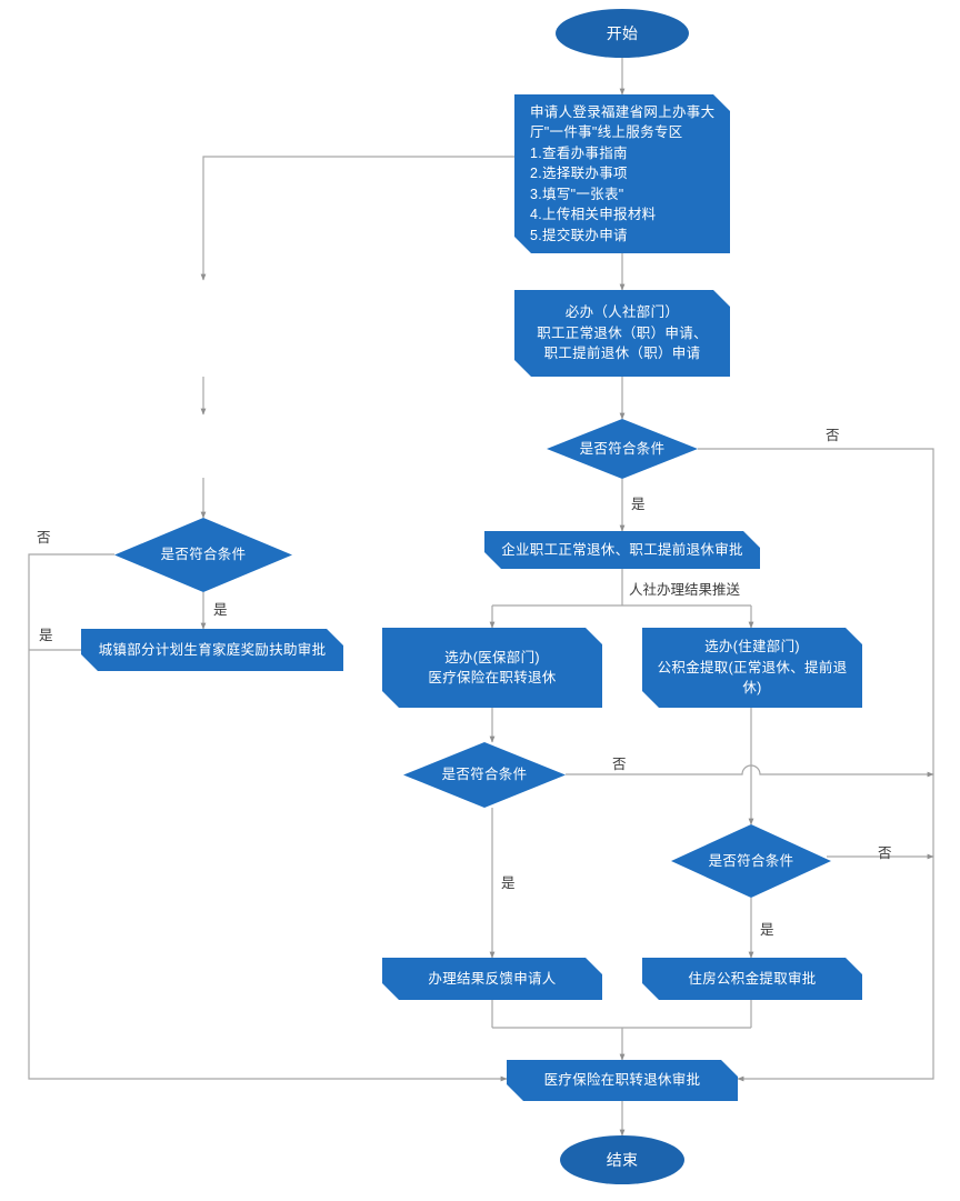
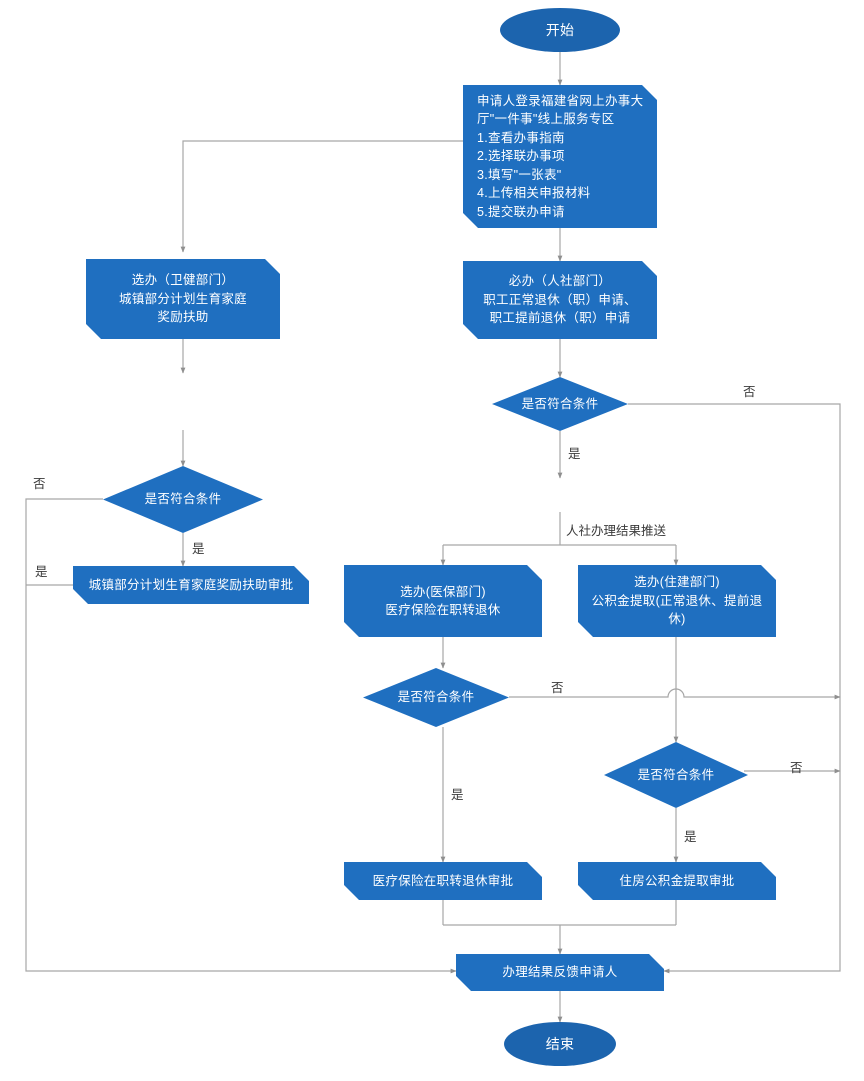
  开始
  申请人登录福建省网上办事大
  厅"一件事"线上服务专区
  1.查看办事指南
  2.选择联办事项
  3.填写"一张表"
  4.上传相关申报材料
  5.提交联办申请
+ 选办（卫健部门）
+ 城镇部分计划生育家庭
+ 奖励扶助
  是否符合条件
  城镇部分计划生育家庭奖励扶助审批
  必办（人社部门）
  职工正常退休（职）申请、
  职工提前退休（职）申请
  是否符合条件
- 企业职工正常退休、职工提前退休审批
  选办(医保部门)
  医疗保险在职转退休
  选办(住建部门)
  公积金提取(正常退休、提前退休)
  是否符合条件
  是否符合条件
- 办理结果反馈申请人
+ 医疗保险在职转退休审批
  住房公积金提取审批
- 医疗保险在职转退休审批
+ 办理结果反馈申请人
  结束
  否
  是
  是
  否
  是
  人社办理结果推送
  否
  是
  否
  是
